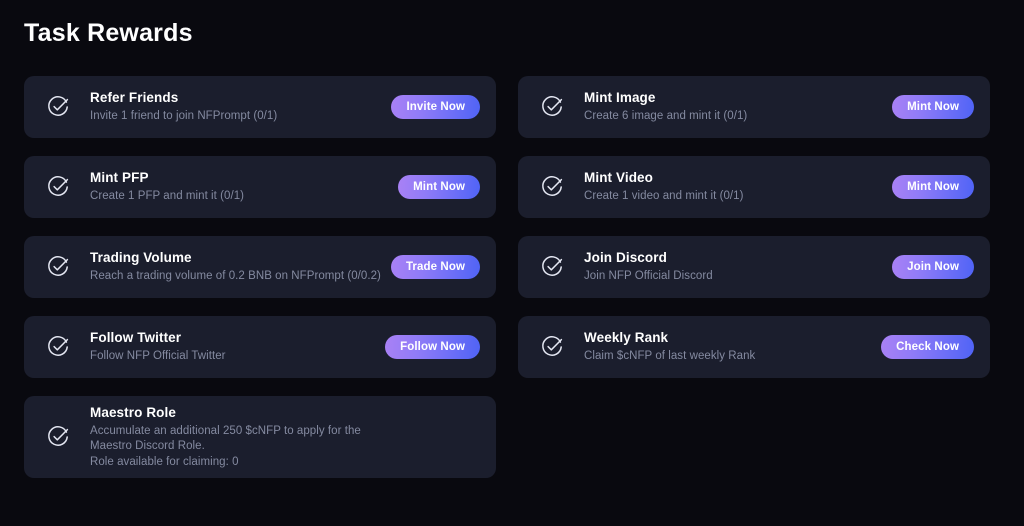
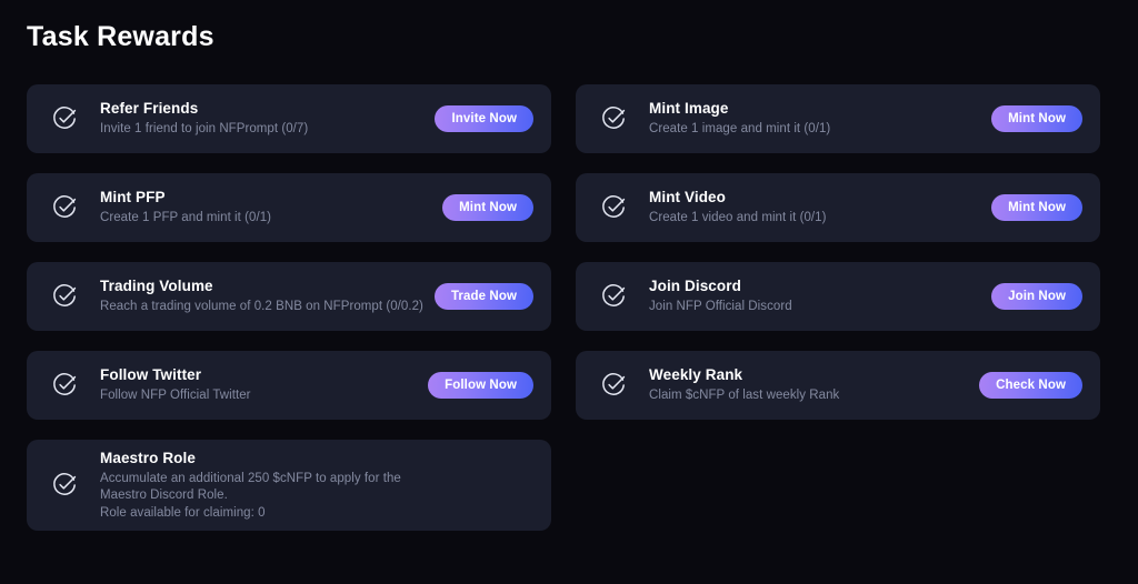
  Task Rewards
  Refer Friends
- Invite 1 friend to join NFPrompt (0/1)
+ Invite 1 friend to join NFPrompt (0/7)
  Invite Now
  Mint Image
- Create 6 image and mint it (0/1)
+ Create 1 image and mint it (0/1)
  Mint Now
  Mint PFP
  Create 1 PFP and mint it (0/1)
  Mint Now
  Mint Video
  Create 1 video and mint it (0/1)
  Mint Now
  Trading Volume
  Reach a trading volume of 0.2 BNB on NFPrompt (0/0.2)
  Trade Now
  Join Discord
  Join NFP Official Discord
  Join Now
  Follow Twitter
  Follow NFP Official Twitter
  Follow Now
  Weekly Rank
  Claim $cNFP of last weekly Rank
  Check Now
  Maestro Role
  Accumulate an additional 250 $cNFP to apply for the
  Maestro Discord Role.
  Role available for claiming: 0
